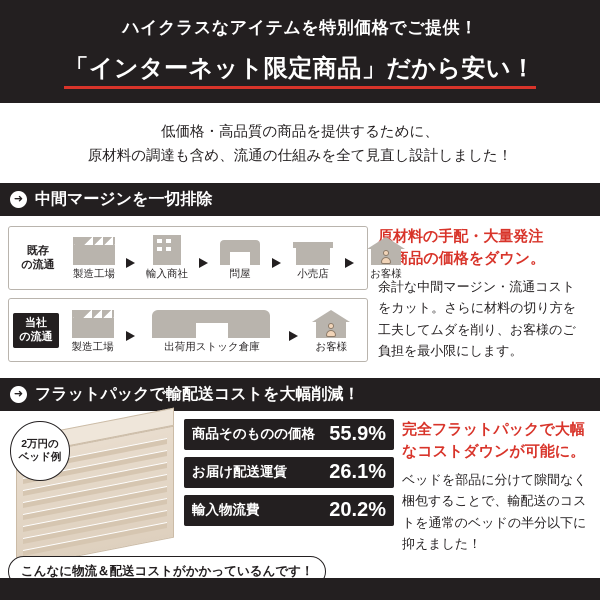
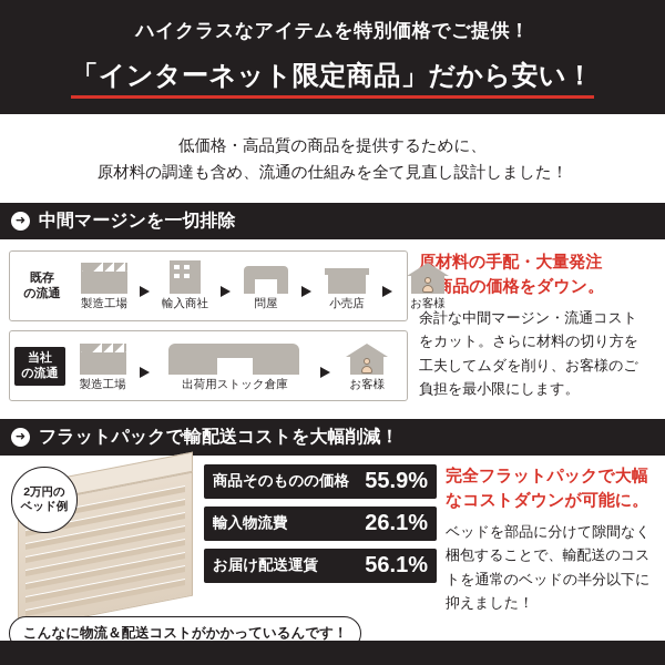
  ハイクラスなアイテムを特別価格でご提供！
  「インターネット限定商品」だから安い！
  低価格・高品質の商品を提供するために、
  原材料の調達も含め、流通の仕組みを全て見直し設計しました！
  ➜
  中間マージンを一切排除
  既存
  の流通
  製造工場
  輸入商社
  問屋
  小売店
  お客様
  当社
  の流通
  製造工場
  出荷用ストック倉庫
  お客様
  原材料の手配・大量発注
  品の価格をダウン。
  余計な中間マージン・流通コストをカット。さらに材料の切り方を工夫してムダを削り、お客様のご負担を最小限にします。
  ➜
  フラットパックで輸配送コストを大幅削減！
  2万円の
  ベッド例
  商品そのものの価格
  55.9%
- お届け配送運賃
+ 輸入物流費
  26.1%
- 輸入物流費
+ お届け配送運賃
- 20.2%
+ 56.1%
  完全フラットパックで大幅
  なコストダウンが可能に。
  ベッドを部品に分けて隙間なく梱包することで、輸配送のコストを通常のベッドの半分以下に抑えました！
  こんなに物流＆配送コストがかかっているんです！
